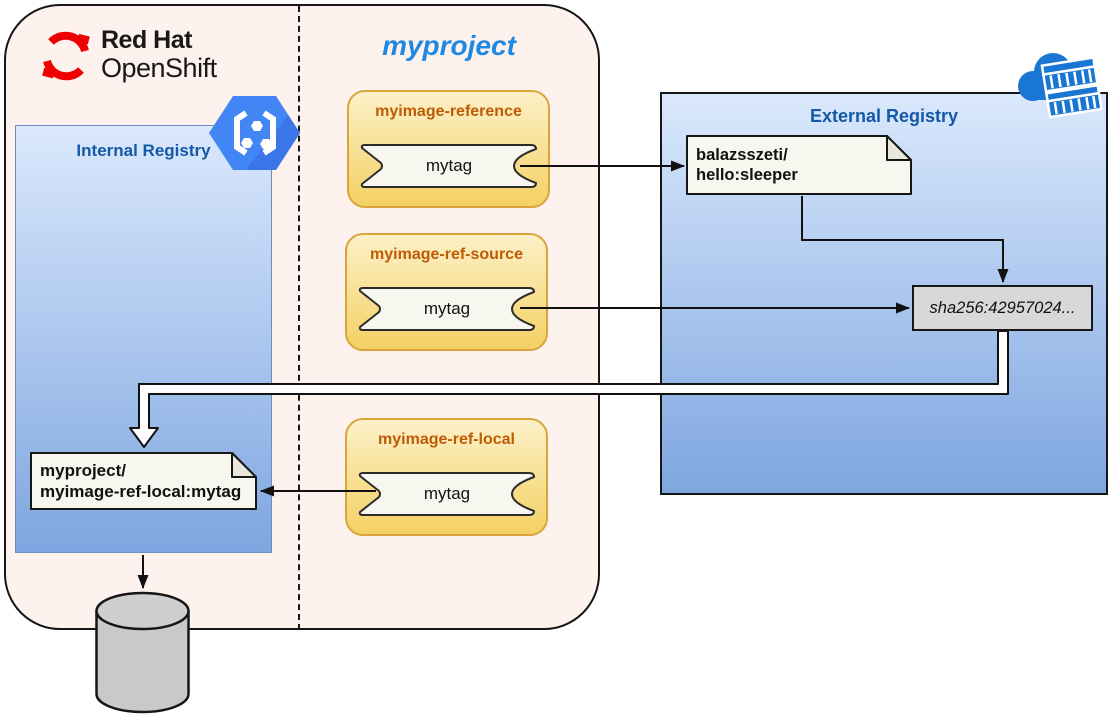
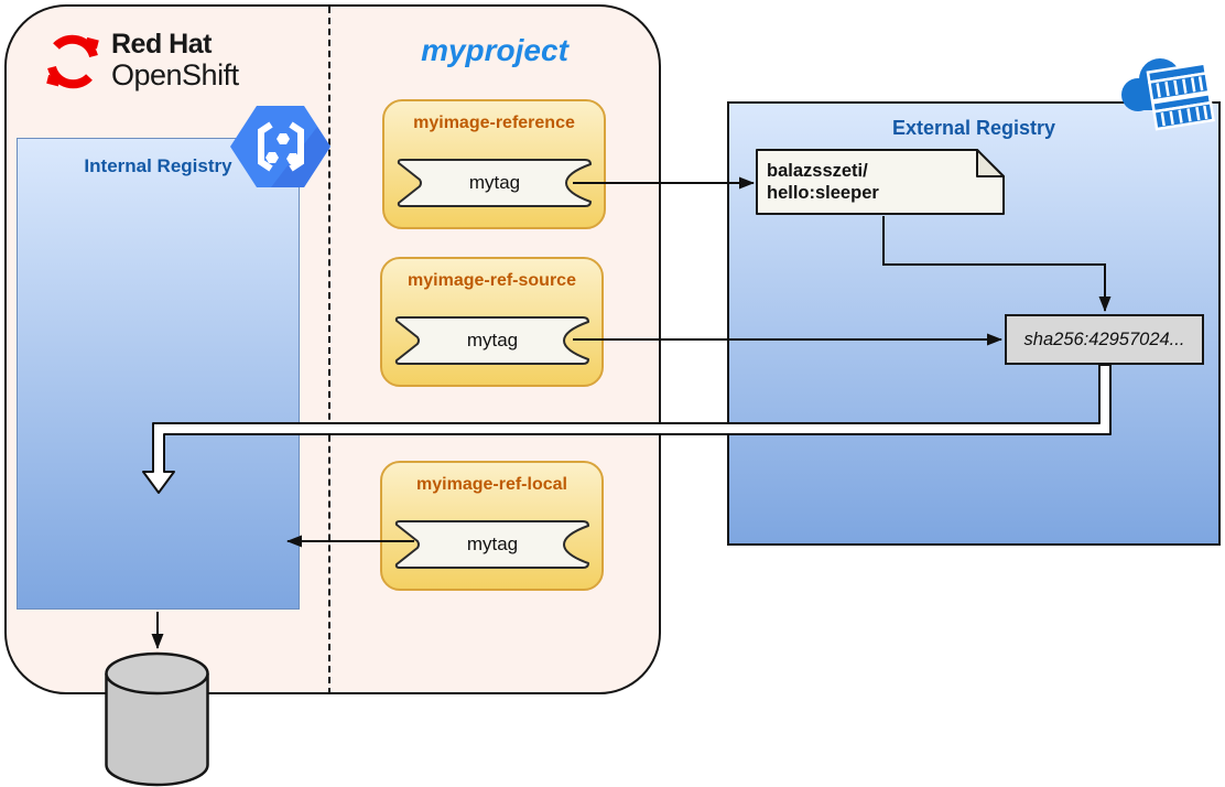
  Red Hat
  OpenShift
  myproject
  Internal Registry
  External Registry
  myimage-reference
  mytag
  myimage-ref-source
  mytag
  myimage-ref-local
  mytag
  balazsszeti/
  hello:sleeper
  sha256:42957024...
- myproject/
- myimage-ref-local:mytag
